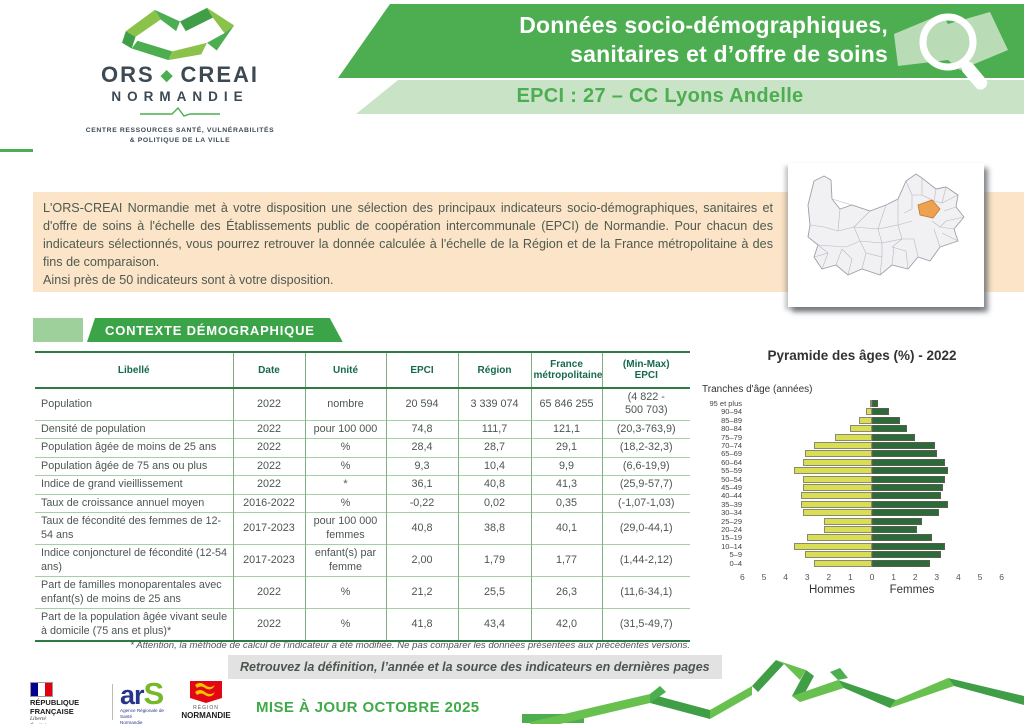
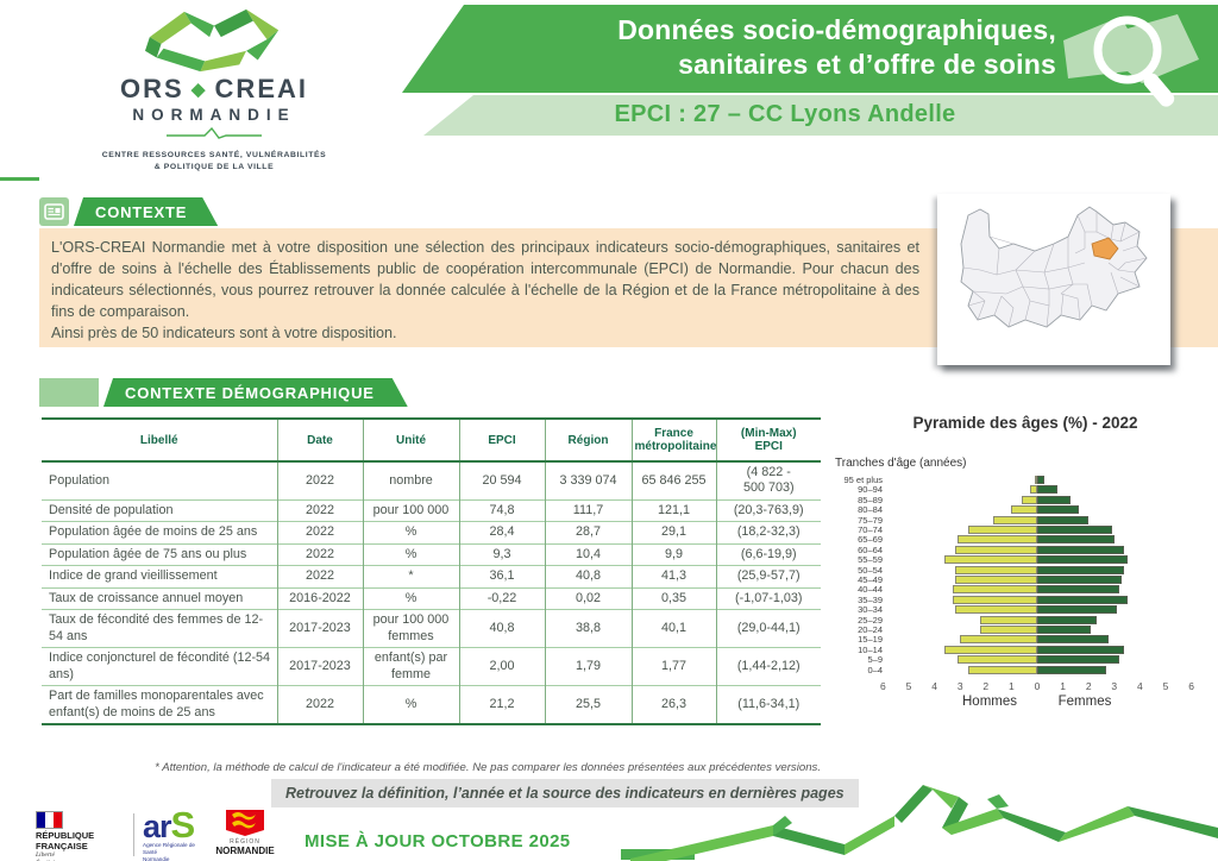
  ORS ◆ CREAI
  NORMANDIE
  Données socio-démographiques,
  sanitaires et d’offre de soins
  EPCI : 27 – CC Lyons Andelle
+ CONTEXTE
  L'ORS-CREAI Normandie met à votre disposition une sélection des principaux indicateurs socio-démographiques, sanitaires et d'offre de soins à l'échelle des Établissements public de coopération intercommunale (EPCI) de Normandie. Pour chacun des indicateurs sélectionnés, vous pourrez retrouver la donnée calculée à l'échelle de la Région et de la France métropolitaine à des fins de comparaison.
  Ainsi près de 50 indicateurs sont à votre disposition.
  CONTEXTE DÉMOGRAPHIQUE
  Libellé	Date	Unité	EPCI	Région	France métropolitaine	(Min-Max) EPCI
  Population	2022	nombre	20 594	3 339 074	65 846 255	(4 822 - 500 703)
  Densité de population	2022	pour 100 000	74,8	111,7	121,1	(20,3-763,9)
  Population âgée de moins de 25 ans	2022	%	28,4	28,7	29,1	(18,2-32,3)
  Population âgée de 75 ans ou plus	2022	%	9,3	10,4	9,9	(6,6-19,9)
  Indice de grand vieillissement	2022	*	36,1	40,8	41,3	(25,9-57,7)
  Taux de croissance annuel moyen	2016-2022	%	-0,22	0,02	0,35	(-1,07-1,03)
  Taux de fécondité des femmes de 12-54 ans	2017-2023	pour 100 000 femmes	40,8	38,8	40,1	(29,0-44,1)
  Indice conjoncturel de fécondité (12-54 ans)	2017-2023	enfant(s) par femme	2,00	1,79	1,77	(1,44-2,12)
  Part de familles monoparentales avec enfant(s) de moins de 25 ans	2022	%	21,2	25,5	26,3	(11,6-34,1)
- Part de la population âgée vivant seule à domicile (75 ans et plus)*	2022	%	41,8	43,4	42,0	(31,5-49,7)
  * Attention, la méthode de calcul de l'indicateur a été modifiée. Ne pas comparer les données présentées aux précédentes versions.
  Retrouvez la définition, l’année et la source des indicateurs en dernières pages
  Pyramide des âges (%) - 2022
  Tranches d'âge (années)
  95 et plus
  90–94
  85–89
  80–84
  75–79
  70–74
  65–69
  60–64
  55–59
  50–54
  45–49
  40–44
  35–39
  30–34
  25–29
  20–24
  15–19
  10–14
  5–9
  0–4
  6
  5
  4
  3
  2
  1
  0
  1
  2
  3
  4
  5
  6
  Hommes
  Femmes
  RÉPUBLIQUE
  FRANÇAISE
  arS
  NORMANDIE
  MISE À JOUR OCTOBRE 2025
